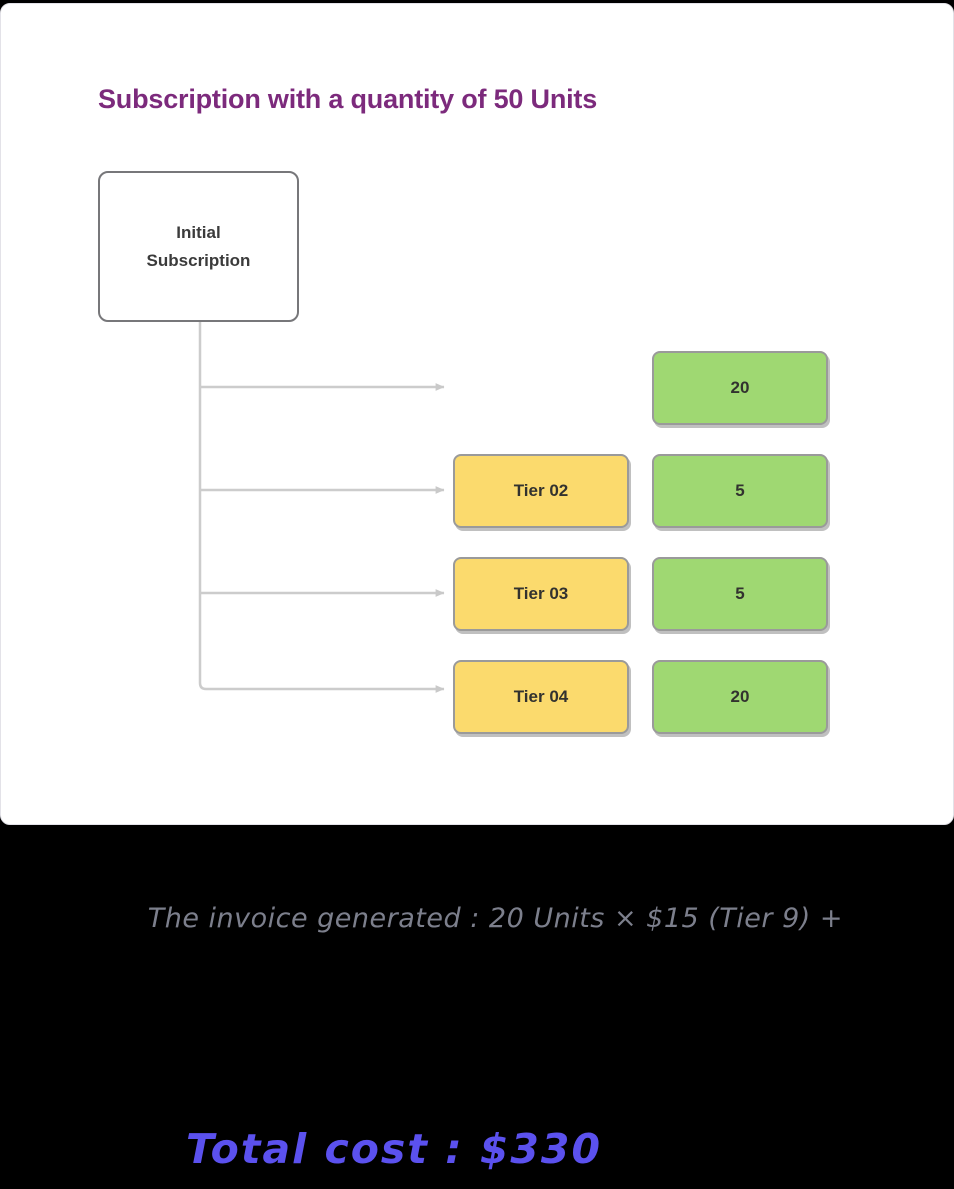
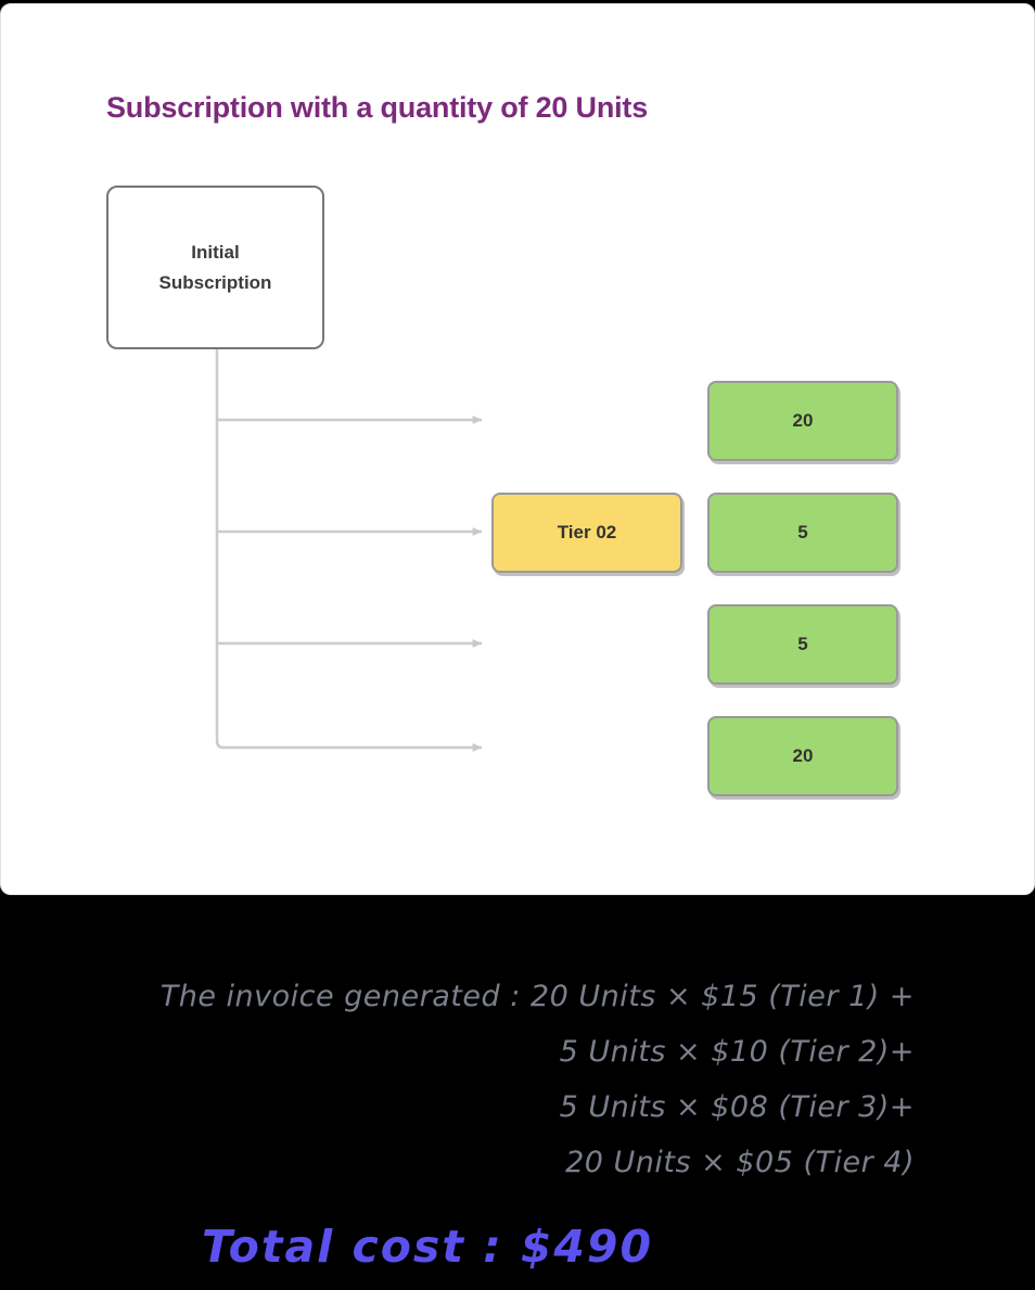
- Subscription with a quantity of 50 Units
+ Subscription with a quantity of 20 Units
  Initial
  Subscription
  20
  Tier 02
  5
- Tier 03
  5
- Tier 04
  20
- The invoice generated : 20 Units × $15 (Tier 9) +
+ The invoice generated : 20 Units × $15 (Tier 1) +
+ 5 Units × $10 (Tier 2)+
+ 5 Units × $08 (Tier 3)+
+ 20 Units × $05 (Tier 4)
- Total cost : $330
+ Total cost : $490
